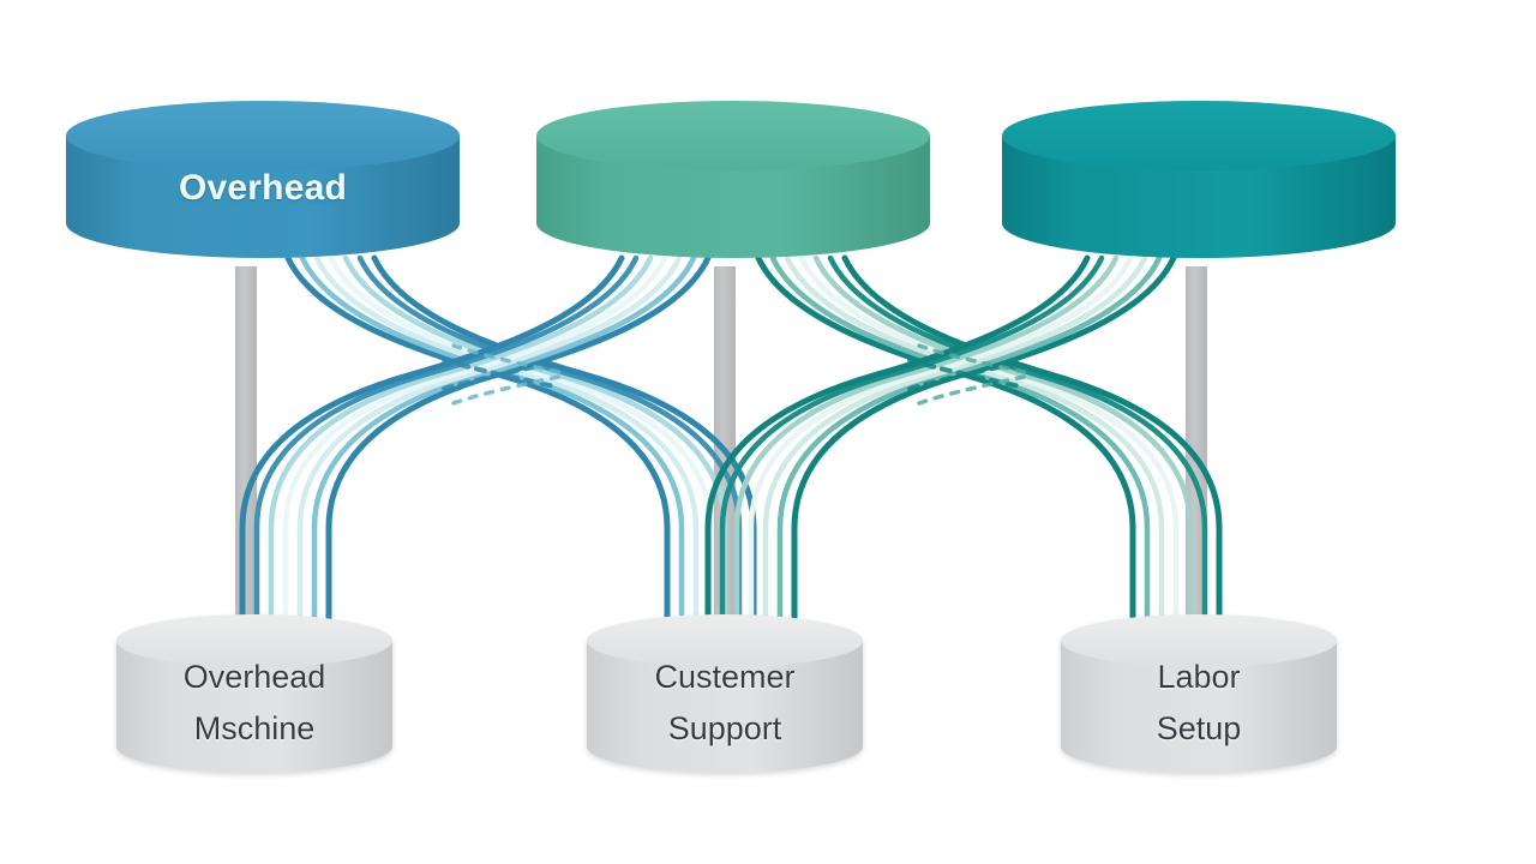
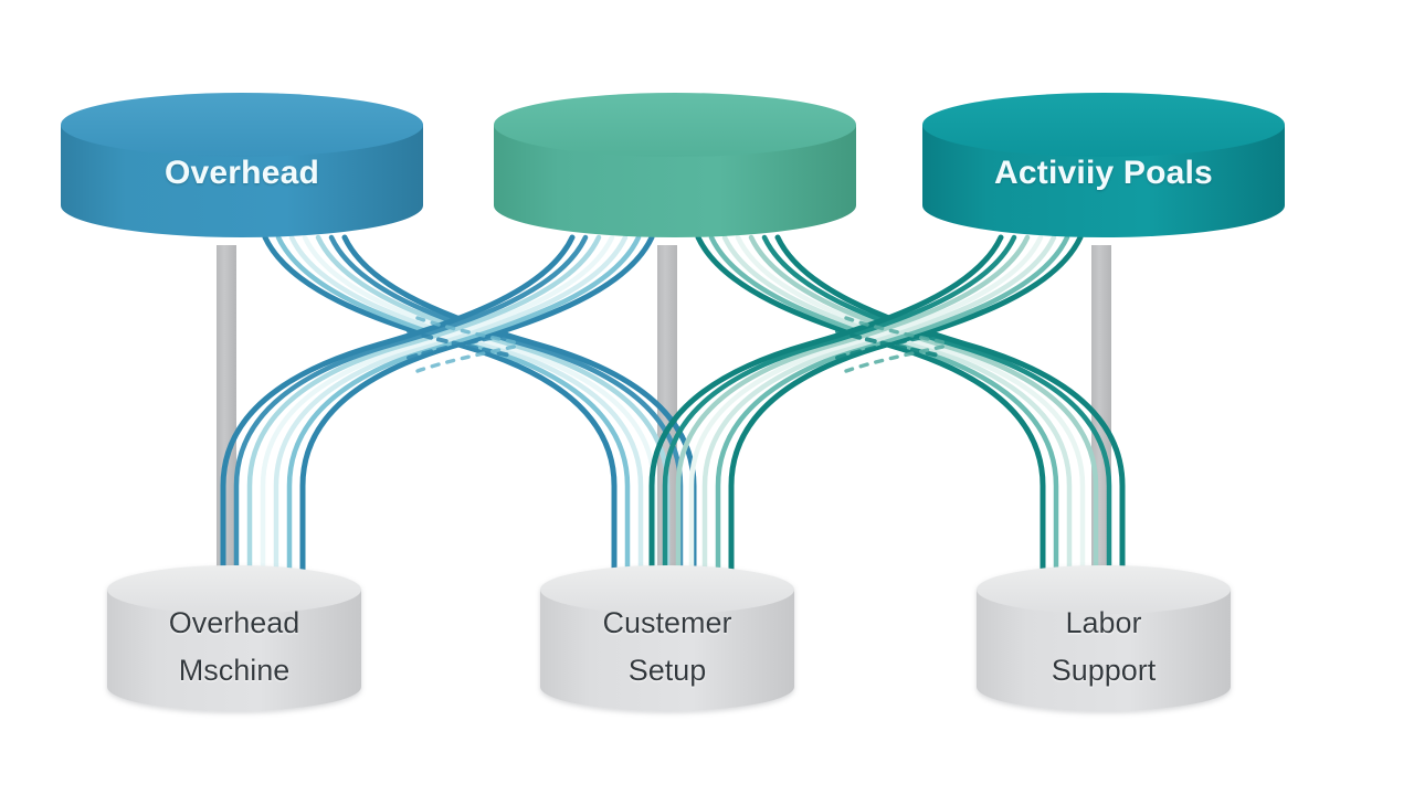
  Overhead
  Mschine
  Custemer
- Support
+ Setup
  Labor
- Setup
+ Support
  Overhead
+ Activiiy Poals
